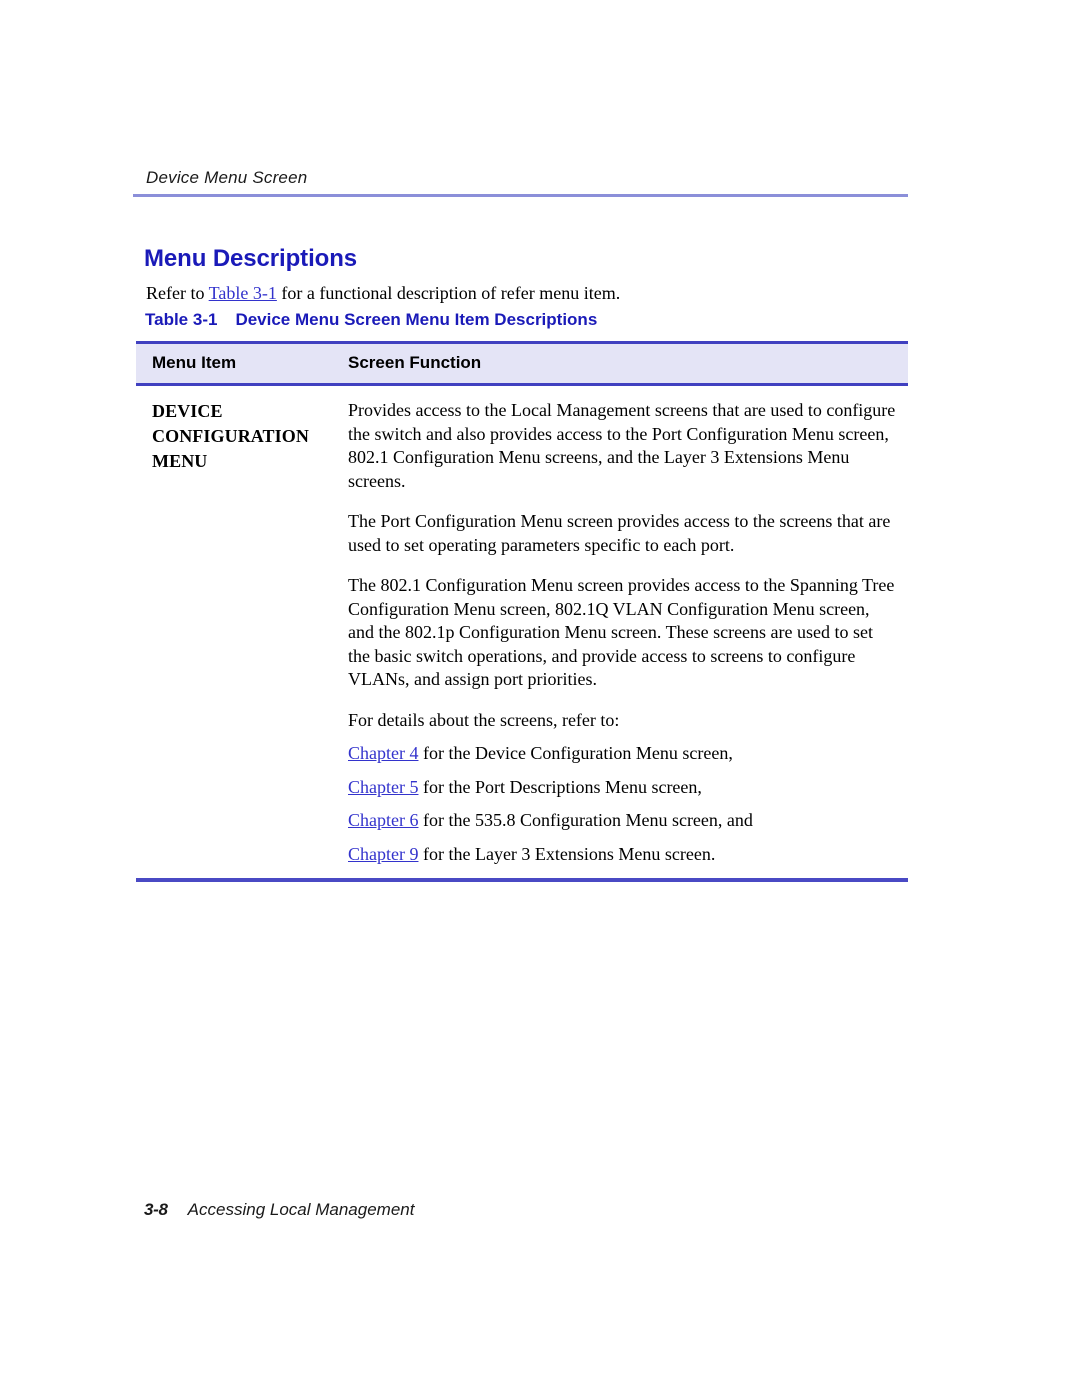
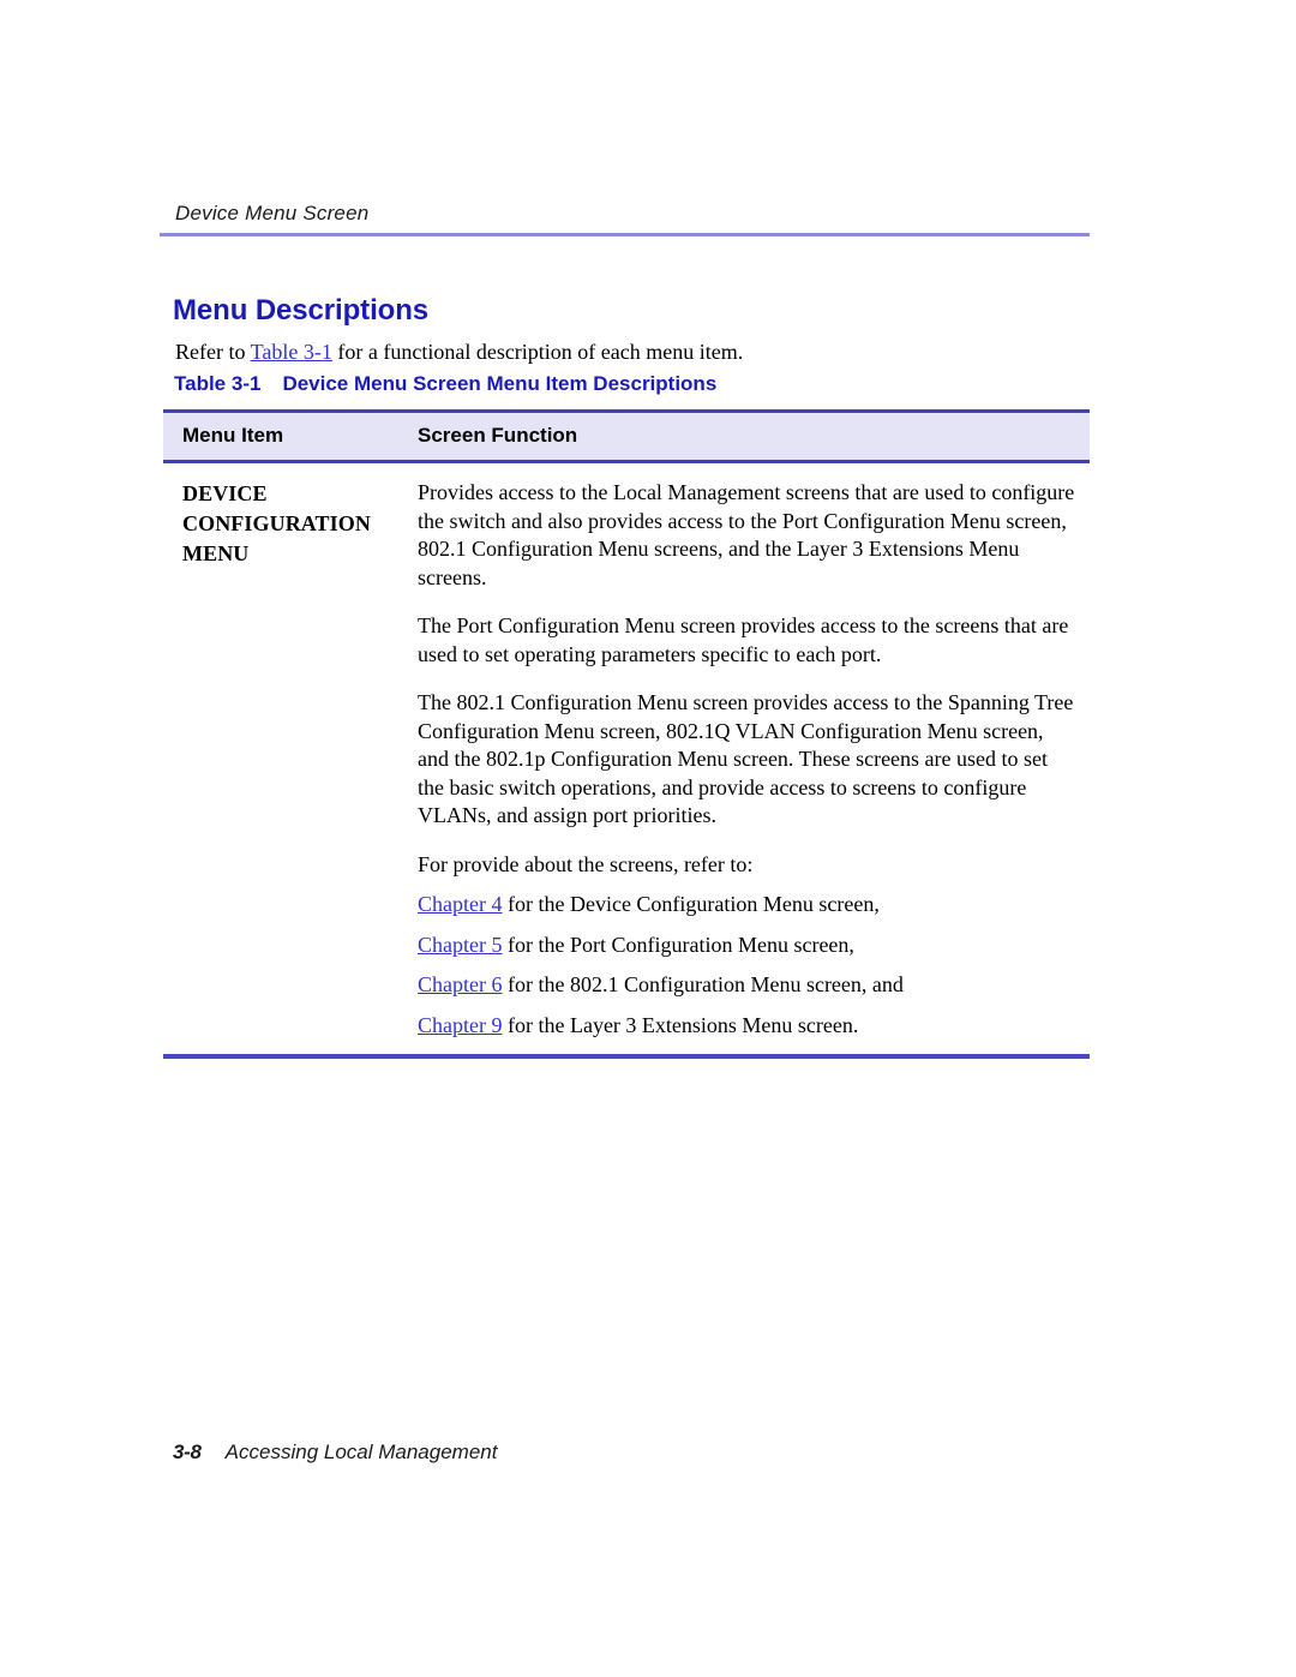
  Device Menu Screen
  Menu Descriptions
- Refer to Table 3-1 for a functional description of refer menu item.
+ Refer to Table 3-1 for a functional description of each menu item.
  Table 3-1 Device Menu Screen Menu Item Descriptions
  Menu Item
  Screen Function
  DEVICE CONFIGURATION MENU
  Provides access to the Local Management screens that are used to configure the switch and also provides access to the Port Configuration Menu screen, 802.1 Configuration Menu screens, and the Layer 3 Extensions Menu screens.
  The Port Configuration Menu screen provides access to the screens that are used to set operating parameters specific to each port.
  The 802.1 Configuration Menu screen provides access to the Spanning Tree Configuration Menu screen, 802.1Q VLAN Configuration Menu screen, and the 802.1p Configuration Menu screen. These screens are used to set the basic switch operations, and provide access to screens to configure VLANs, and assign port priorities.
- For details about the screens, refer to:
+ For provide about the screens, refer to:
  Chapter 4 for the Device Configuration Menu screen,
- Chapter 5 for the Port Descriptions Menu screen,
+ Chapter 5 for the Port Configuration Menu screen,
- Chapter 6 for the 535.8 Configuration Menu screen, and
+ Chapter 6 for the 802.1 Configuration Menu screen, and
  Chapter 9 for the Layer 3 Extensions Menu screen.
  3-8 Accessing Local Management
